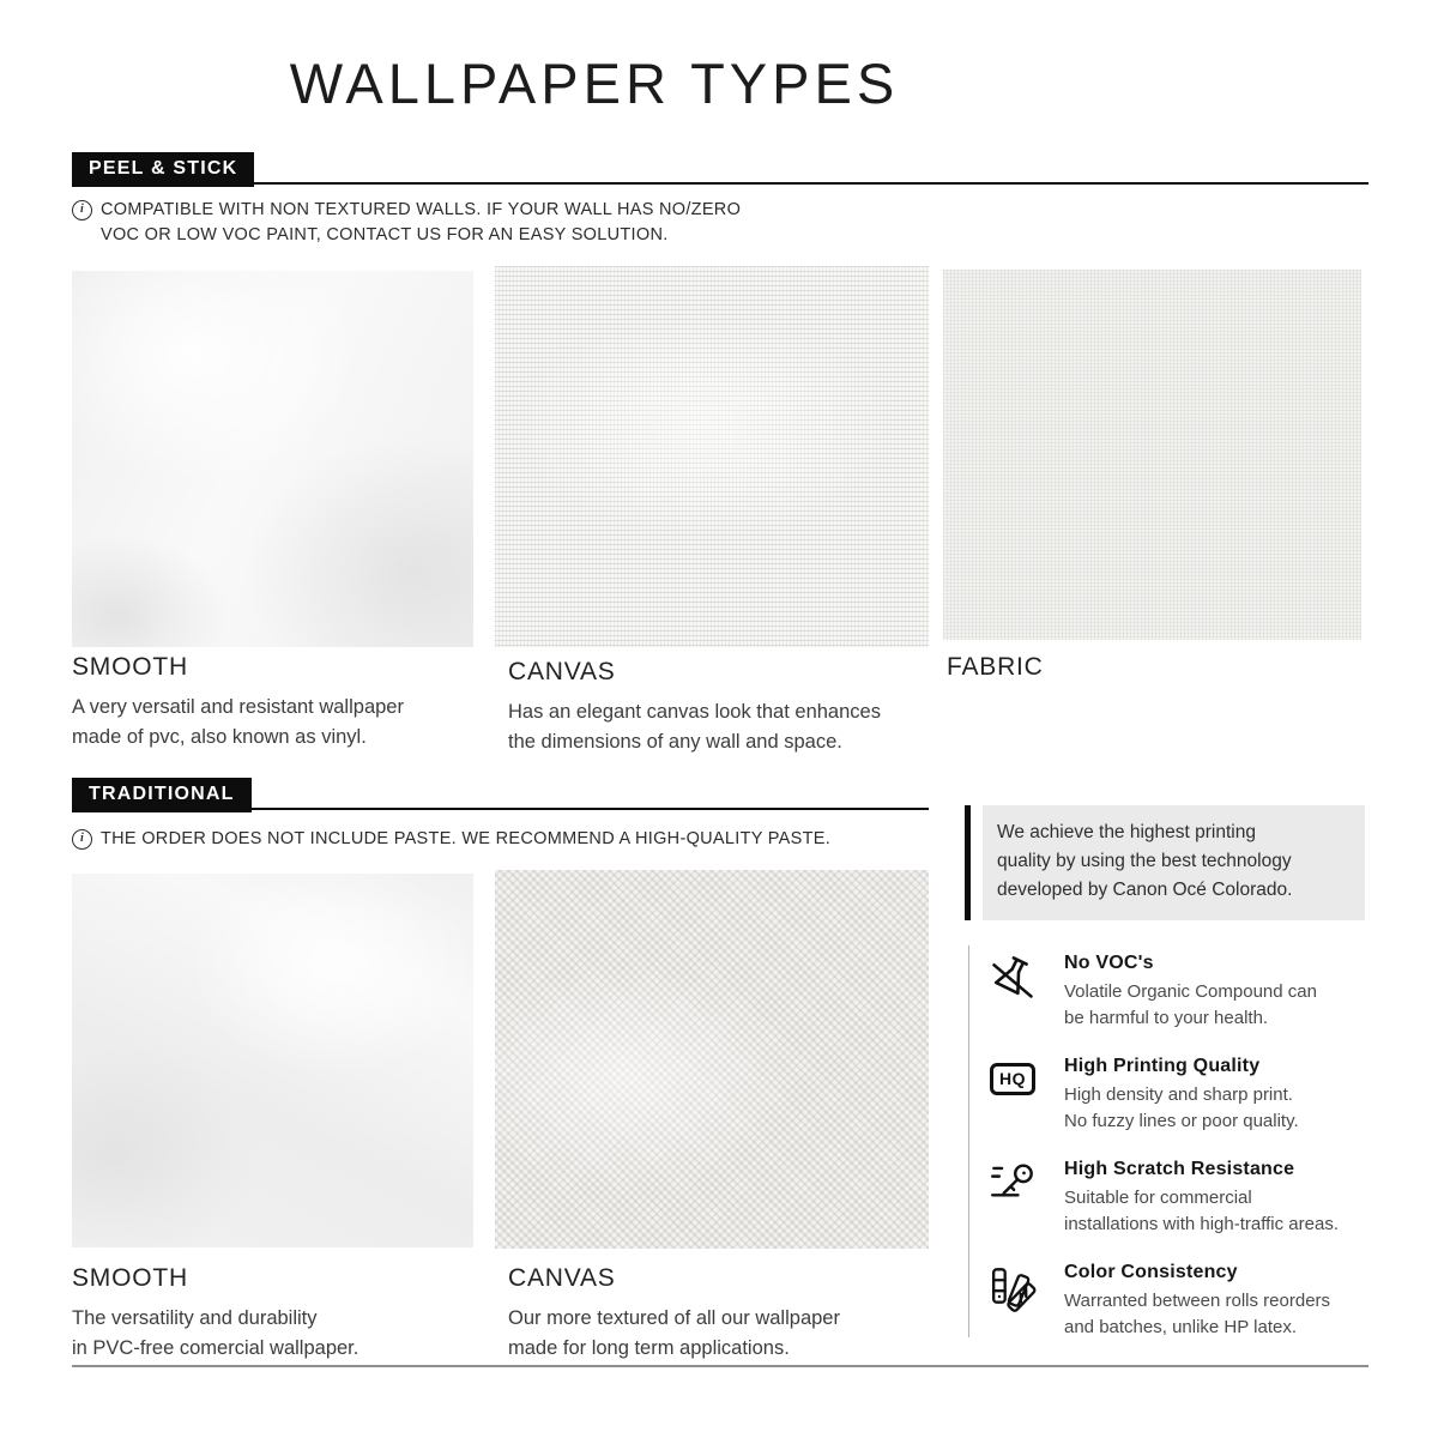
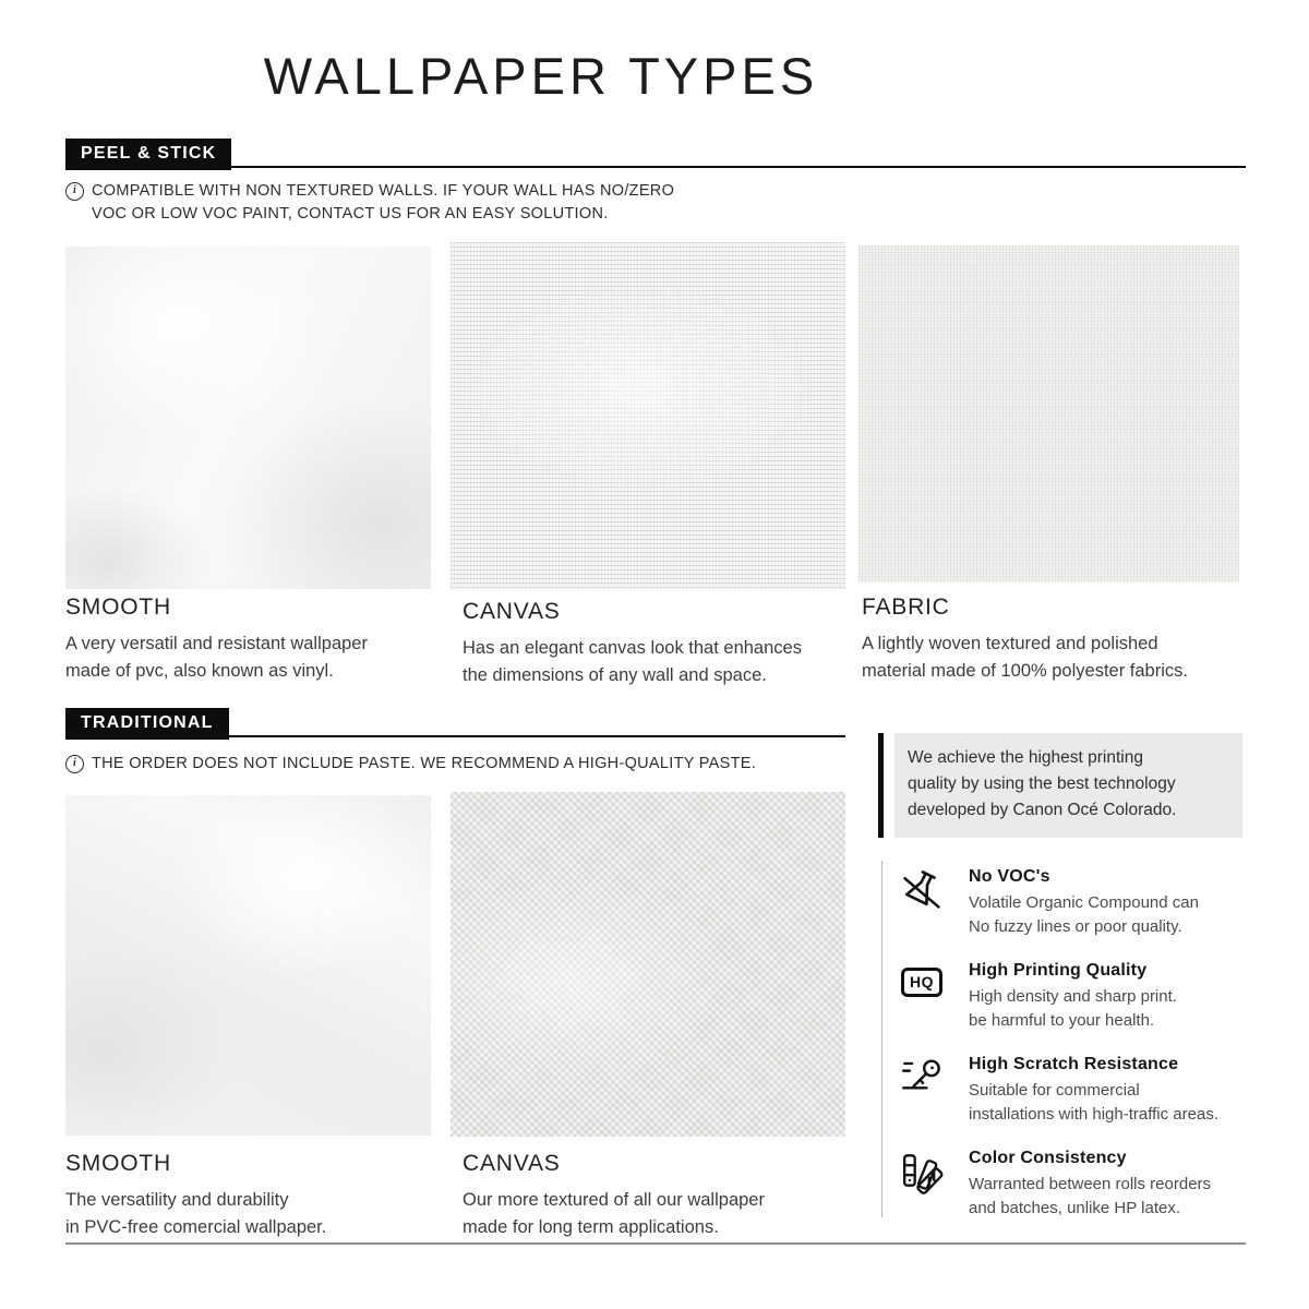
  WALLPAPER TYPES
  PEEL & STICK
  i
  COMPATIBLE WITH NON TEXTURED WALLS. IF YOUR WALL HAS NO/ZERO
  VOC OR LOW VOC PAINT, CONTACT US FOR AN EASY SOLUTION.
  SMOOTH
  A very versatil and resistant wallpaper
  made of pvc, also known as vinyl.
  CANVAS
  Has an elegant canvas look that enhances
  the dimensions of any wall and space.
  FABRIC
+ A lightly woven textured and polished
+ material made of 100% polyester fabrics.
  TRADITIONAL
  i
  THE ORDER DOES NOT INCLUDE PASTE. WE RECOMMEND A HIGH-QUALITY PASTE.
  SMOOTH
  The versatility and durability
  in PVC-free comercial wallpaper.
  CANVAS
  Our more textured of all our wallpaper
  made for long term applications.
  We achieve the highest printing
  quality by using the best technology
  developed by Canon Océ Colorado.
  No VOC's
  Volatile Organic Compound can
- be harmful to your health.
+ No fuzzy lines or poor quality.
  HQ
  High Printing Quality
  High density and sharp print.
- No fuzzy lines or poor quality.
+ be harmful to your health.
  High Scratch Resistance
  Suitable for commercial
  installations with high-traffic areas.
  Color Consistency
  Warranted between rolls reorders
  and batches, unlike HP latex.
